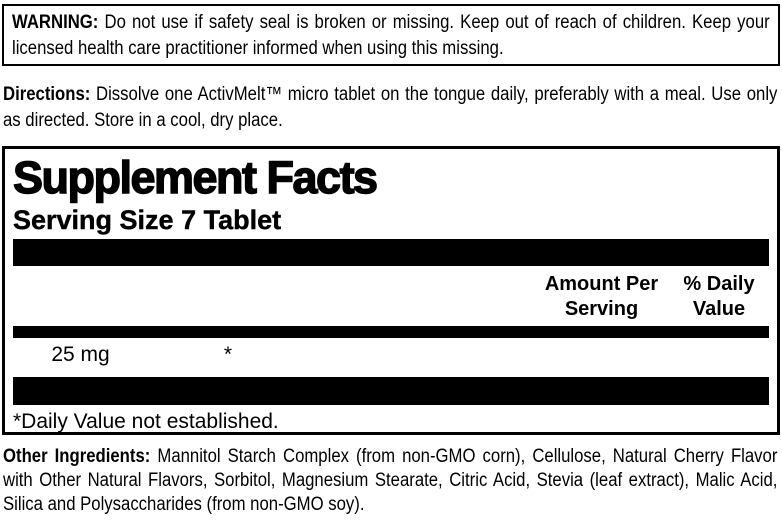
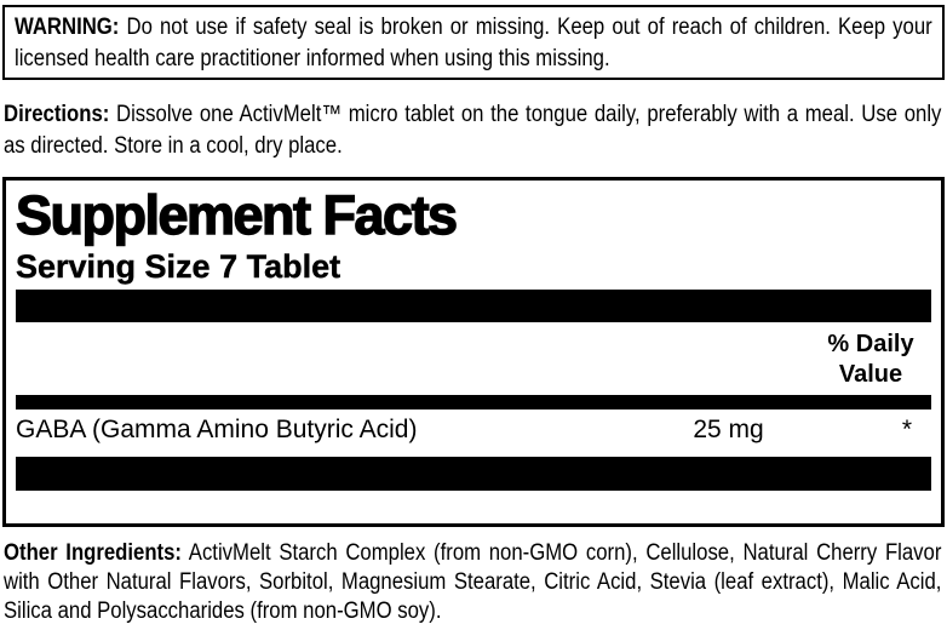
  WARNING: Do not use if safety seal is broken or missing. Keep out of reach of children. Keep your licensed health care practitioner informed when using this missing.
  Directions: Dissolve one ActivMelt™ micro tablet on the tongue daily, preferably with a meal. Use only as directed. Store in a cool, dry place.
  Supplement Facts
  Serving Size 7 Tablet
- Amount Per Serving
  % Daily Value
+ GABA (Gamma Amino Butyric Acid)
  25 mg
  *
- *Daily Value not established.
- Other Ingredients: Mannitol Starch Complex (from non-GMO corn), Cellulose, Natural Cherry Flavor with Other Natural Flavors, Sorbitol, Magnesium Stearate, Citric Acid, Stevia (leaf extract), Malic Acid, Silica and Polysaccharides (from non-GMO soy).
+ Other Ingredients: ActivMelt Starch Complex (from non-GMO corn), Cellulose, Natural Cherry Flavor with Other Natural Flavors, Sorbitol, Magnesium Stearate, Citric Acid, Stevia (leaf extract), Malic Acid, Silica and Polysaccharides (from non-GMO soy).
